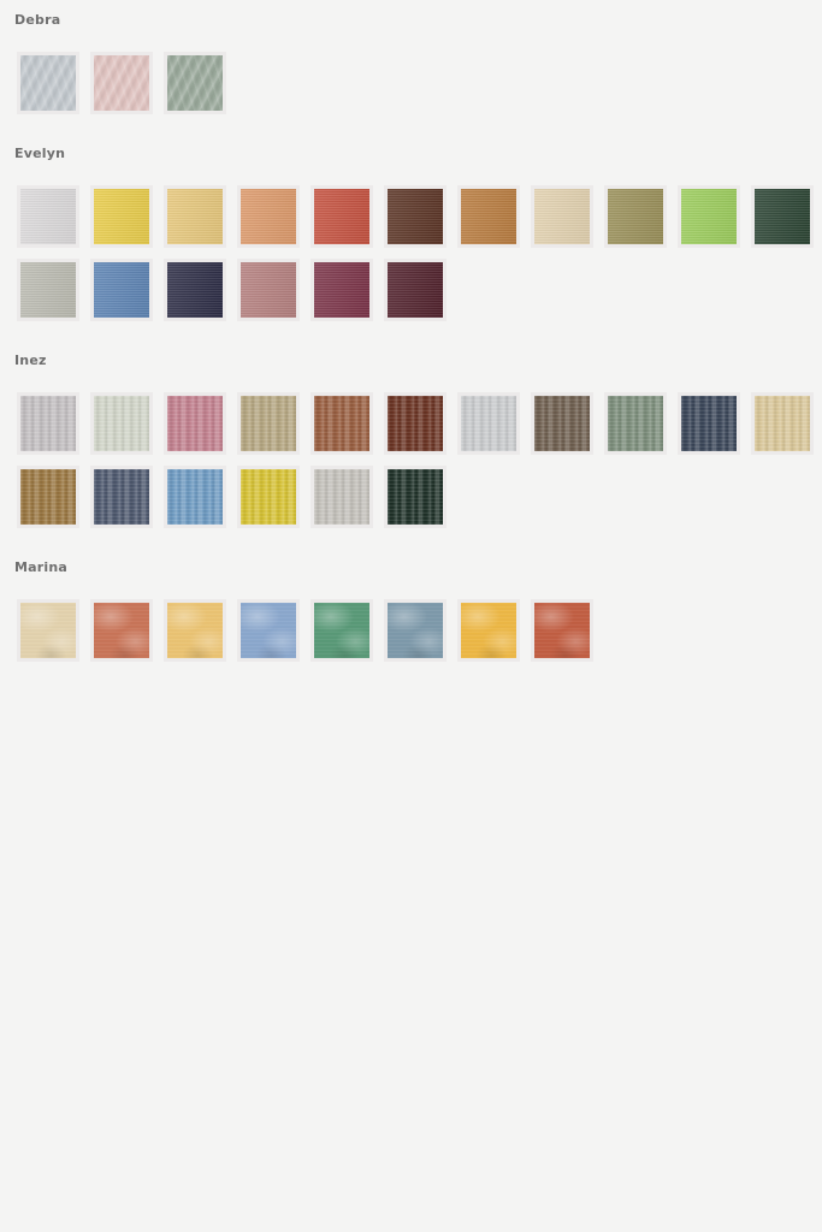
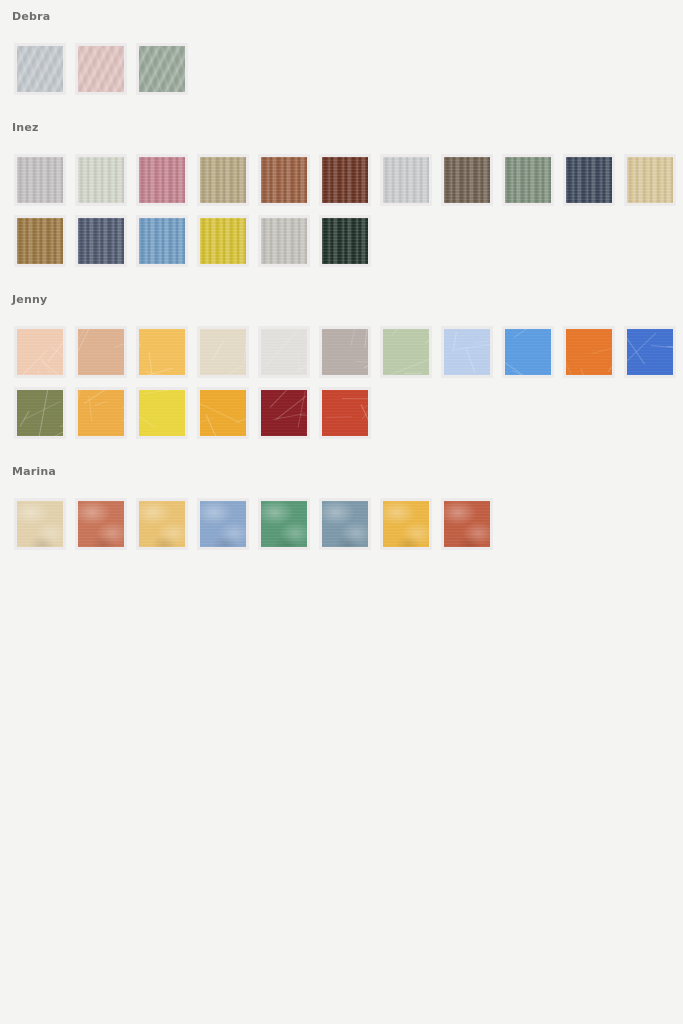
  Debra
- Evelyn
  Inez
+ Jenny
  Marina
